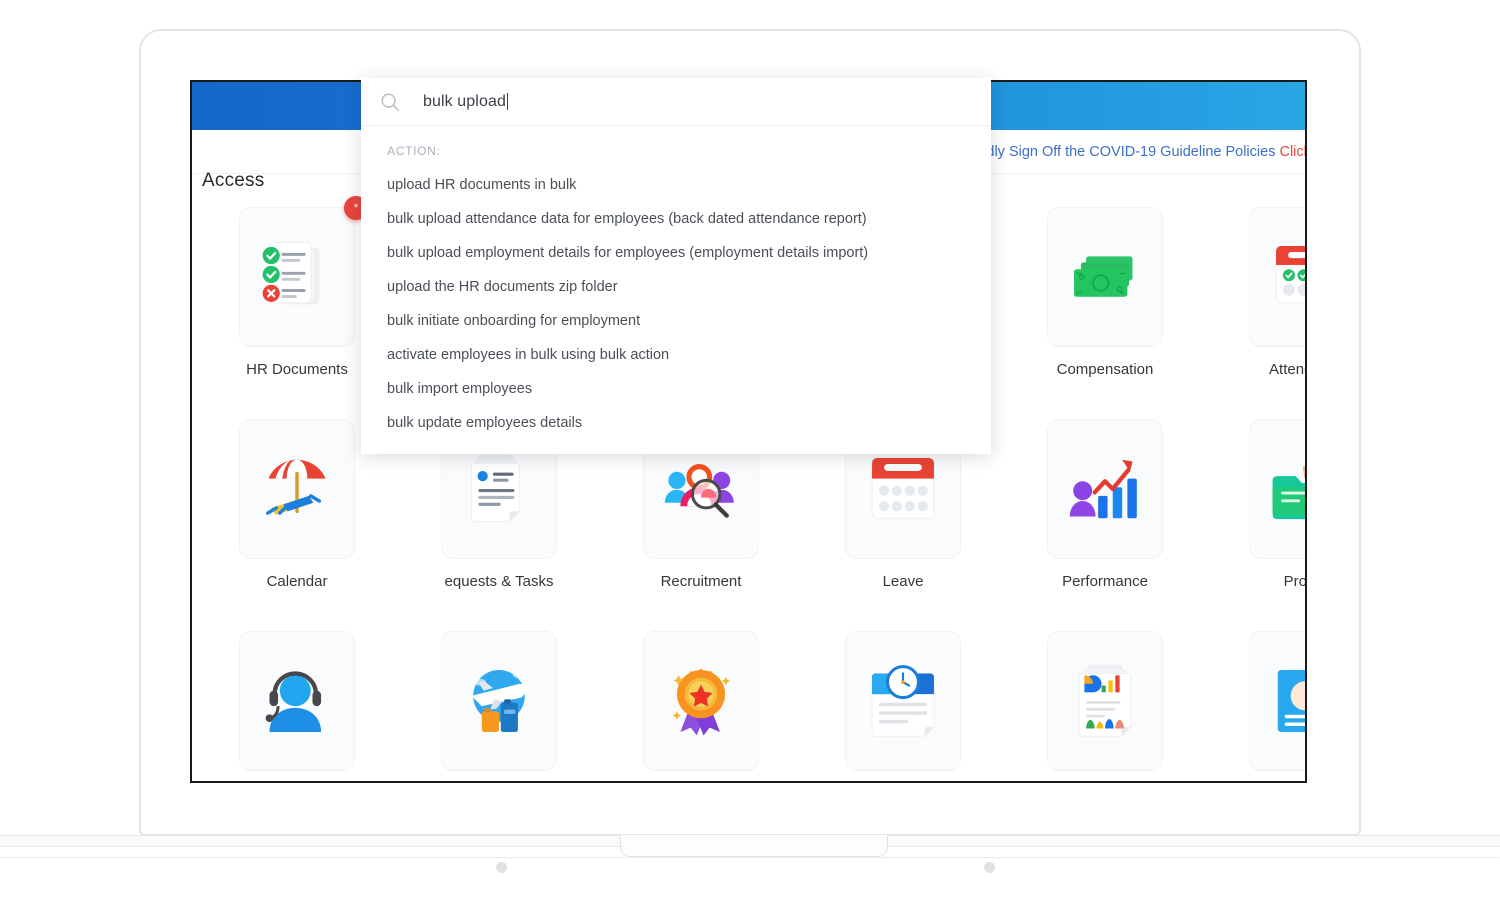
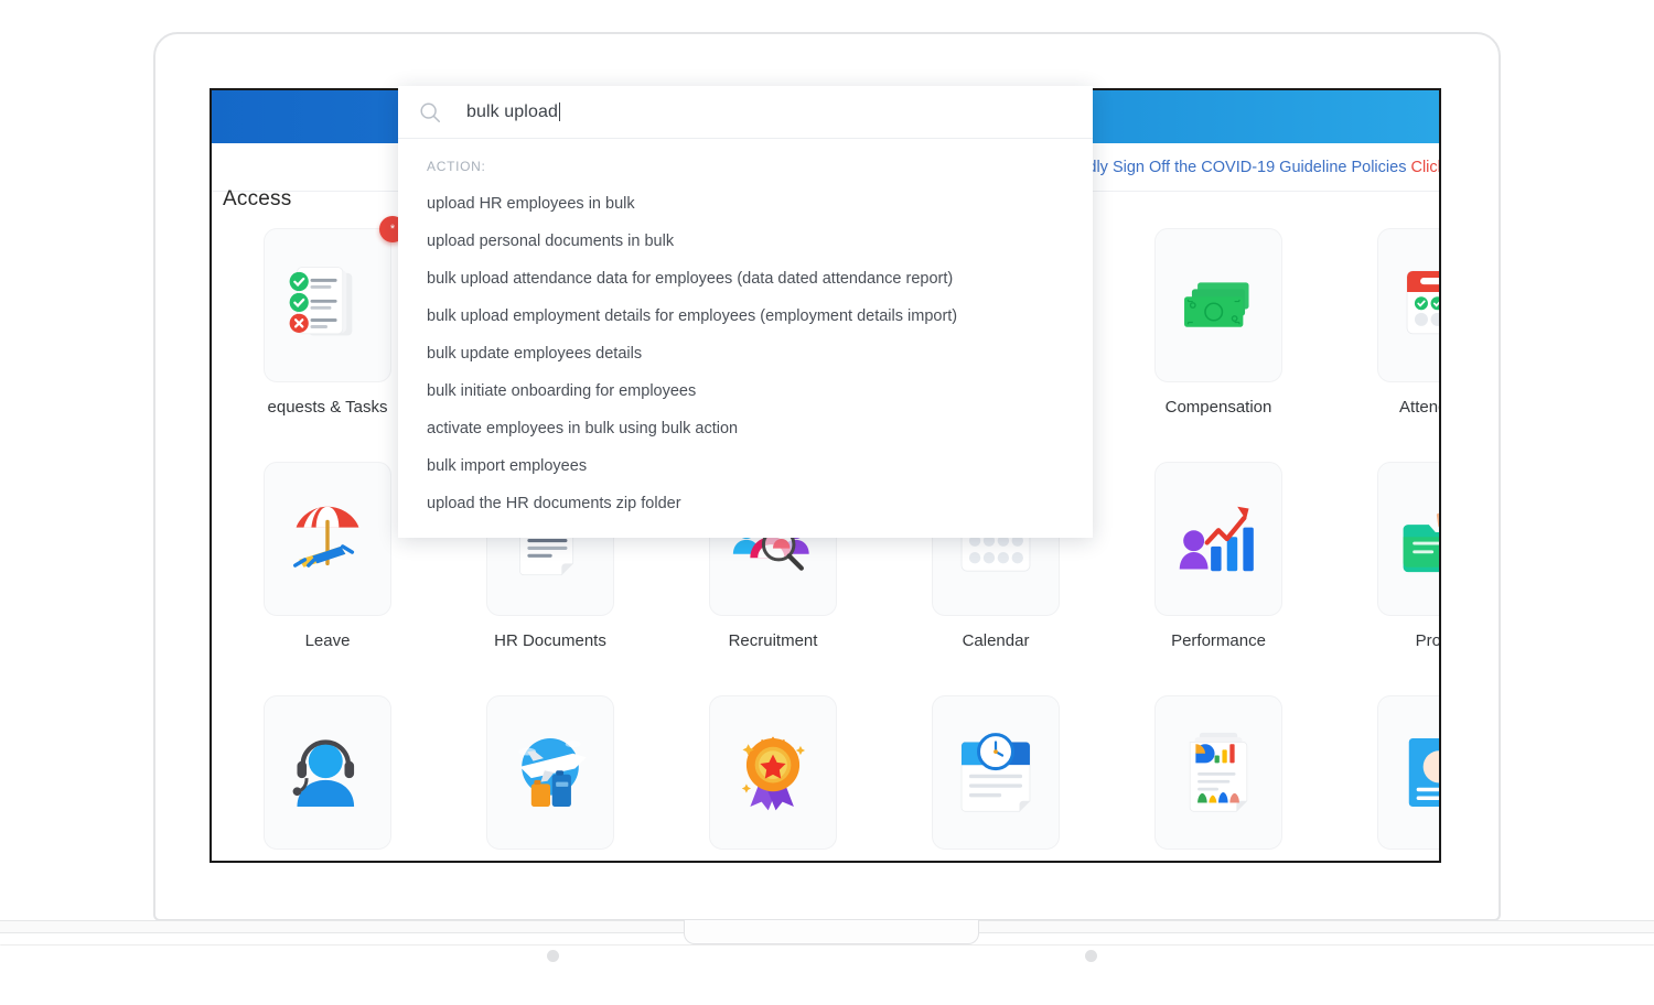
  ly Sign Off the COVID-19 Guideline Policies Clic
  Access
  *
- HR Documents
+ equests & Tasks
  Compensation
- Calendar
+ Leave
- equests & Tasks
+ HR Documents
  Recruitment
- Leave
+ Calendar
  Performance
  bulk upload
  ACTION:
- upload HR documents in bulk
+ upload HR employees in bulk
+ upload personal documents in bulk
- bulk upload attendance data for employees (back dated attendance report)
+ bulk upload attendance data for employees (data dated attendance report)
  bulk upload employment details for employees (employment details import)
- upload the HR documents zip folder
+ bulk update employees details
- bulk initiate onboarding for employment
+ bulk initiate onboarding for employees
  activate employees in bulk using bulk action
  bulk import employees
- bulk update employees details
+ upload the HR documents zip folder
